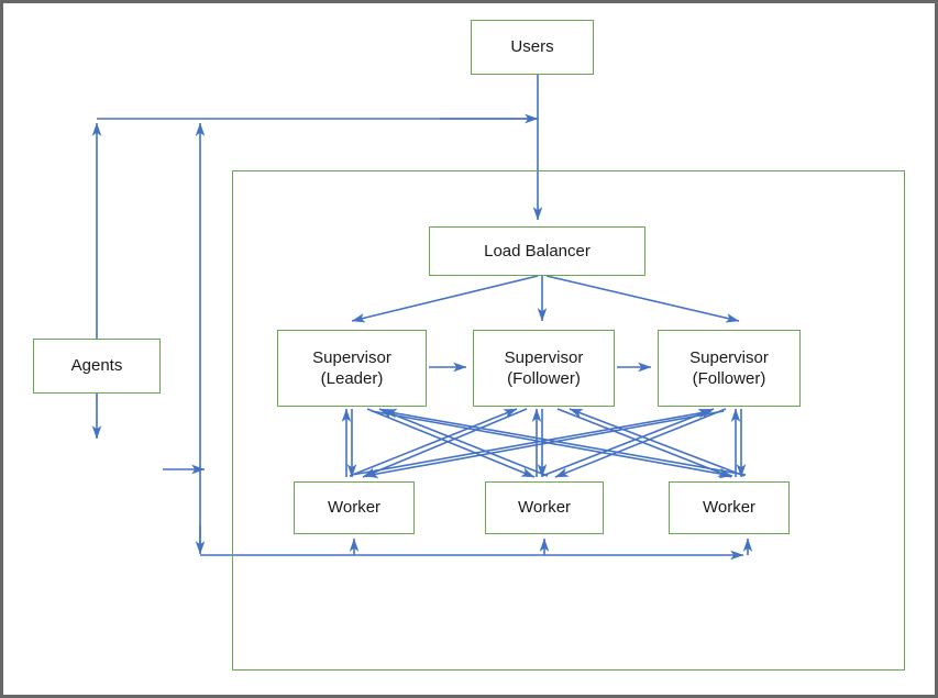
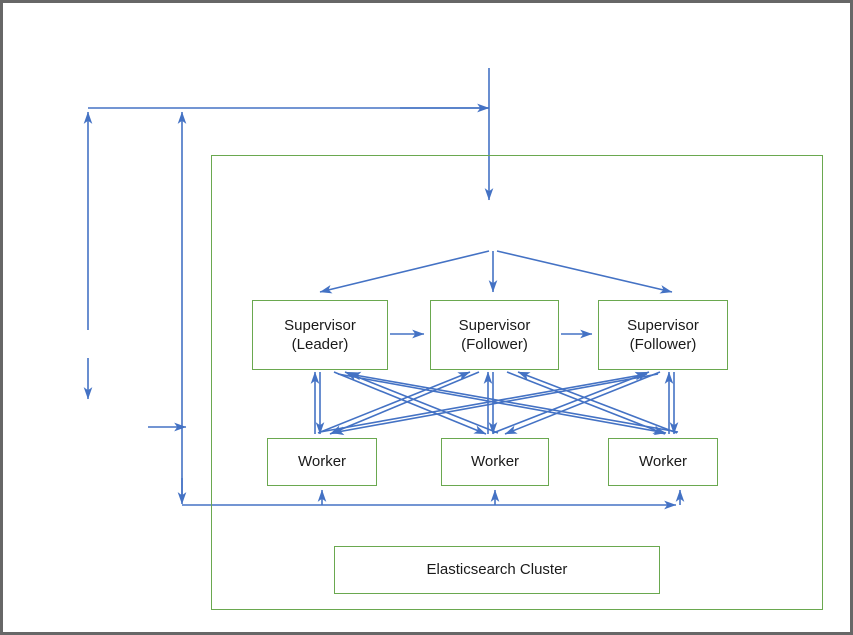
- Users
- Agents
- Load Balancer
  Supervisor
  (Leader)
  Supervisor
  (Follower)
  Supervisor
  (Follower)
  Worker
  Worker
  Worker
+ Elasticsearch Cluster
